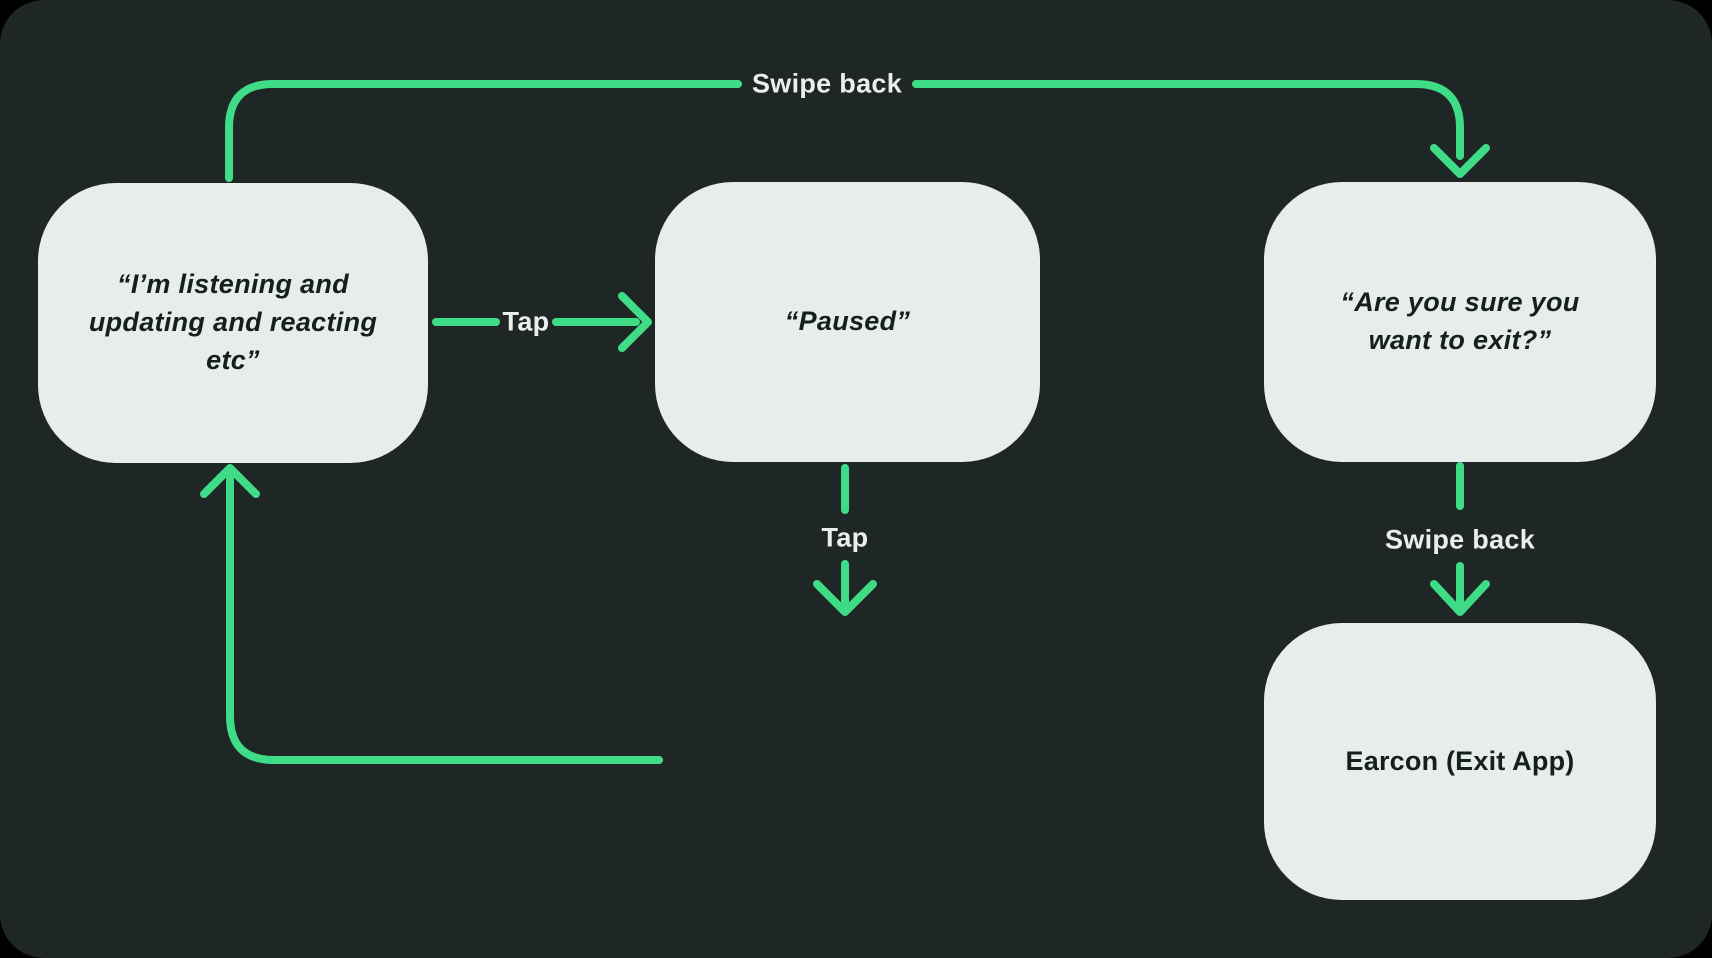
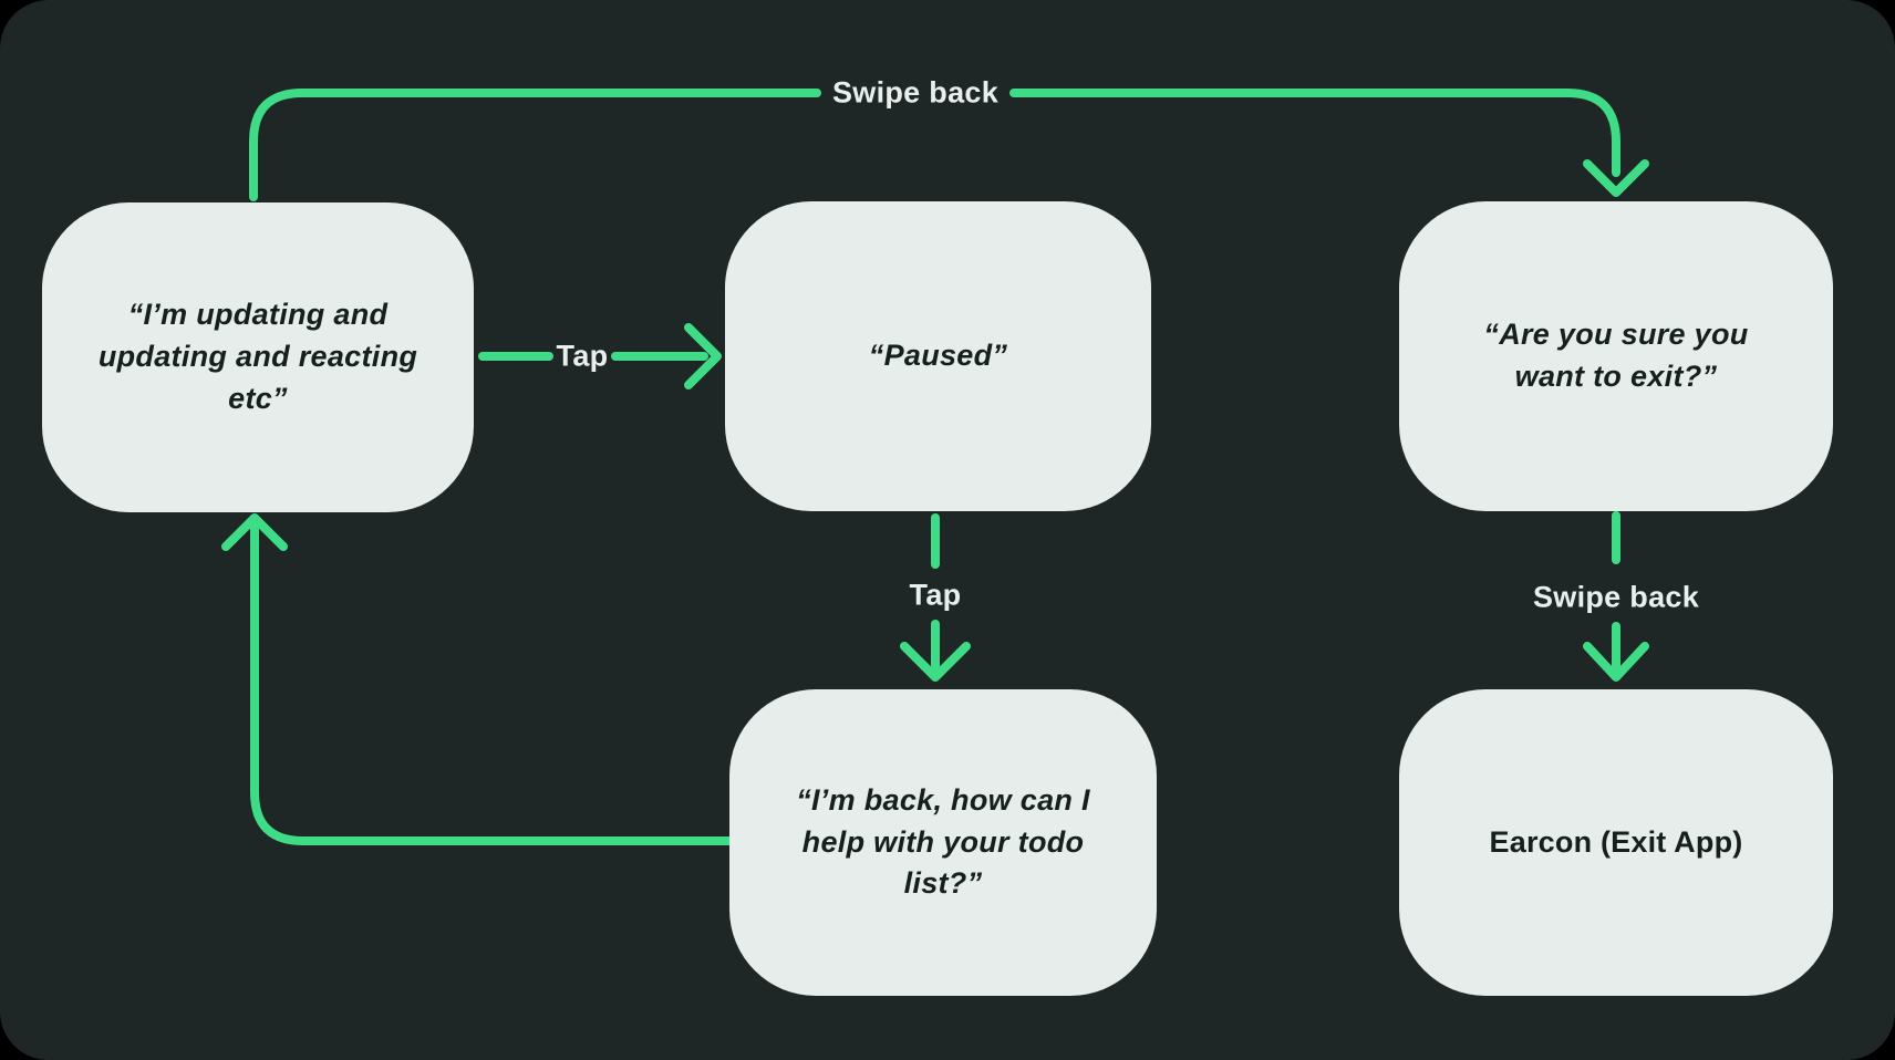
- “I’m listening and updating and reacting etc”
+ “I’m updating and updating and reacting etc”
  “Paused”
  “Are you sure you want to exit?”
+ “I’m back, how can I help with your todo list?”
  Earcon (Exit App)
  Swipe back
  Tap
  Tap
  Swipe back
